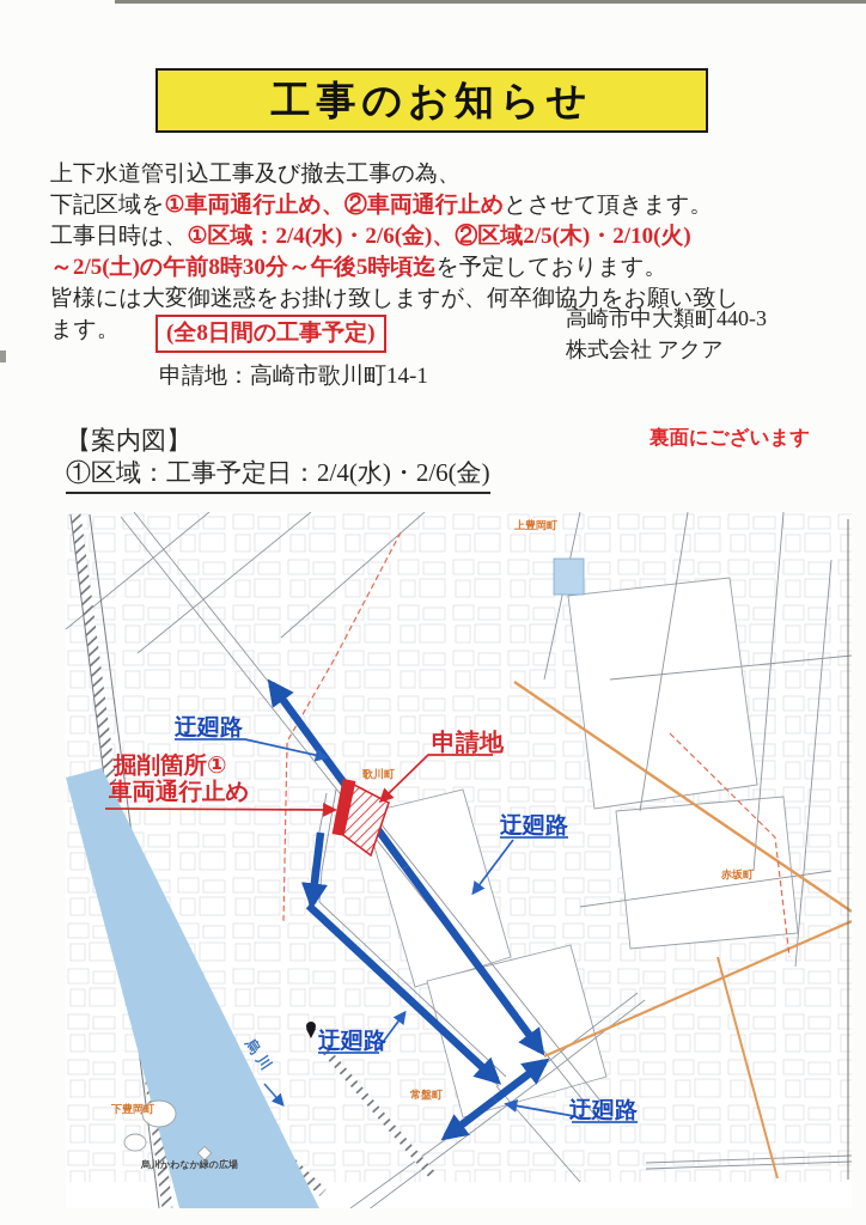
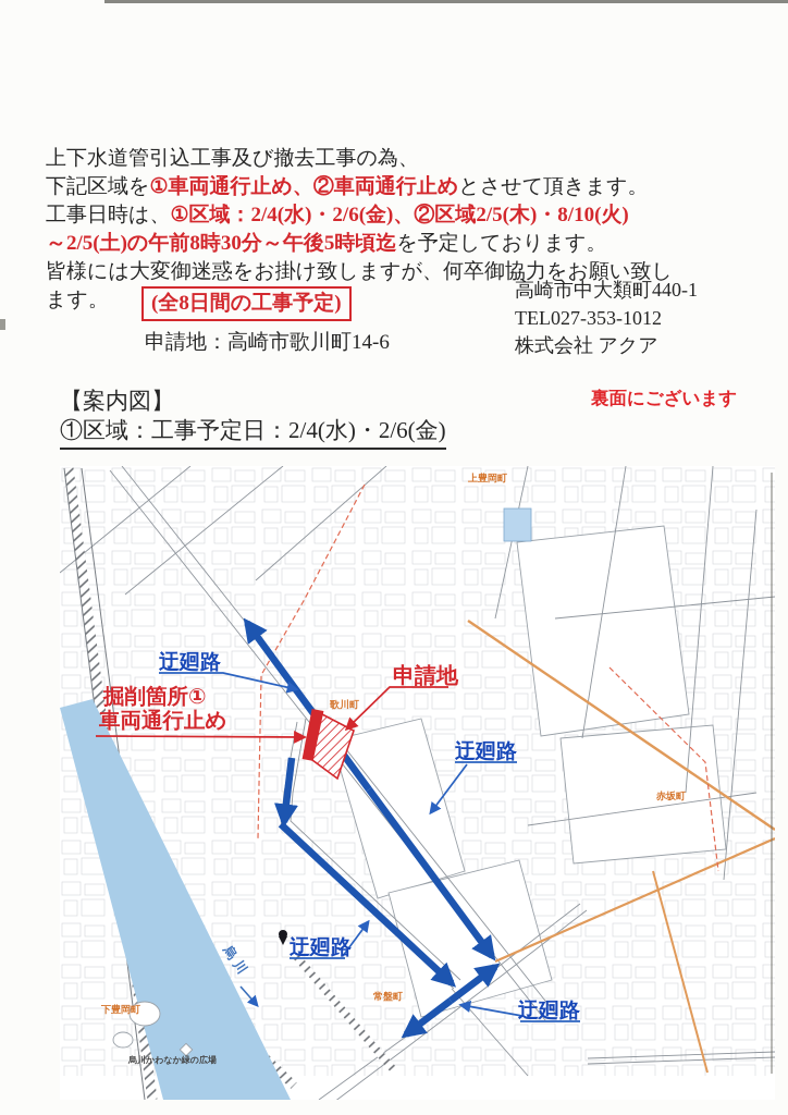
- 工事のお知らせ
  上下水道管引込工事及び撤去工事の為、
  下記区域を①車両通行止め、②車両通行止めとさせて頂きます。
- 工事日時は、①区域：2/4(水)・2/6(金)、②区域2/5(木)・2/10(火)
+ 工事日時は、①区域：2/4(水)・2/6(金)、②区域2/5(木)・8/10(火)
  ～2/5(土)の午前8時30分～午後5時頃迄を予定しております。
  皆様には大変御迷惑をお掛け致しますが、何卒御協力をお願い致し
  ます。
  (全8日間の工事予定)
- 高崎市中大類町440-3
+ 高崎市中大類町440-1
+ TEL027-353-1012
  株式会社 アクア
- 申請地：高崎市歌川町14-1
+ 申請地：高崎市歌川町14-6
  【案内図】
  ①区域：工事予定日：2/4(水)・2/6(金)
  裏面にございます
  迂廻路
  迂廻路
  迂廻路
  迂廻路
  申請地
  掘削箇所①
  車両通行止め
  上豊岡町
  歌川町
  常盤町
  下豊岡町
  赤坂町
  烏川かわなか緑の広場
